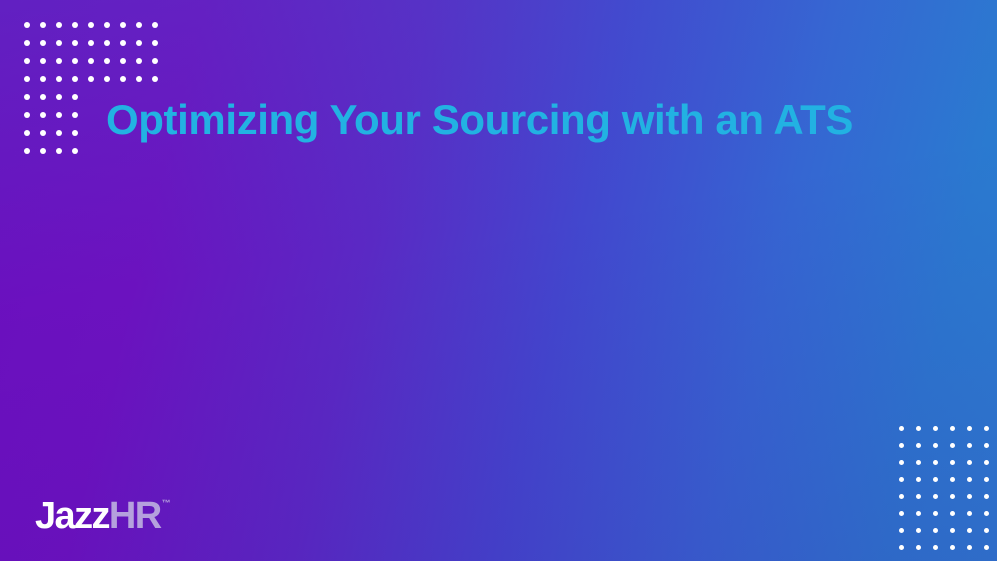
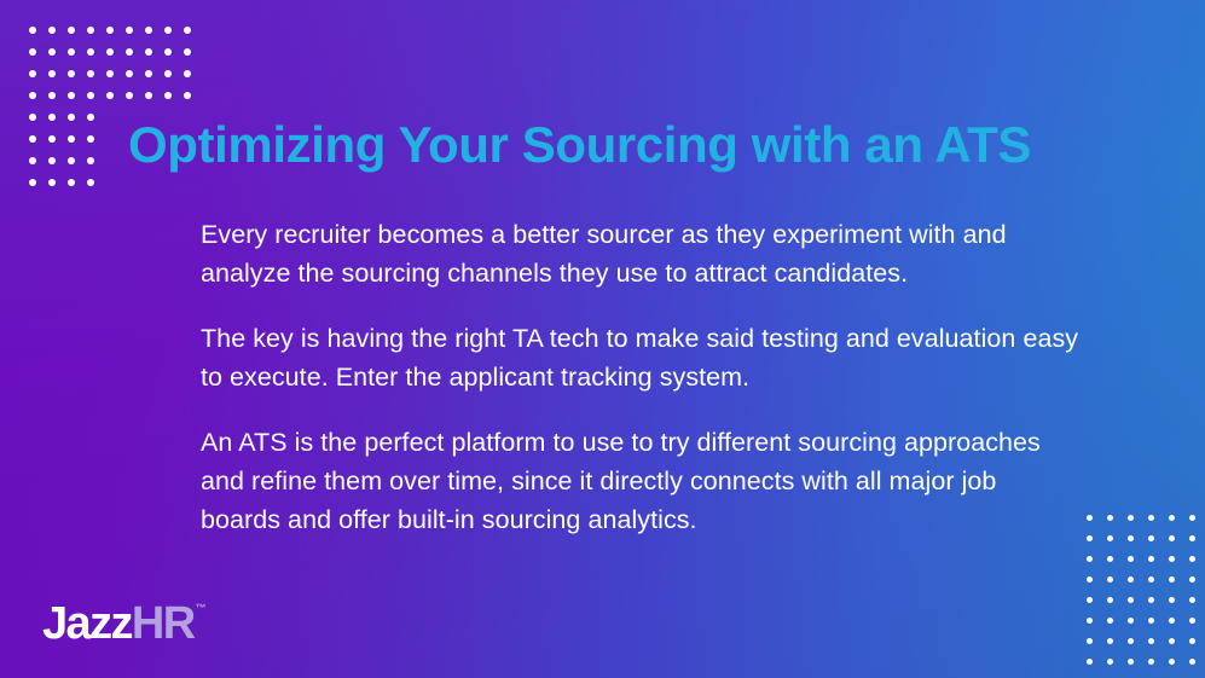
  Optimizing Your Sourcing with an ATS
+ Every recruiter becomes a better sourcer as they experiment with and analyze the sourcing channels they use to attract candidates.
+ The key is having the right TA tech to make said testing and evaluation easy to execute. Enter the applicant tracking system.
+ An ATS is the perfect platform to use to try different sourcing approaches and refine them over time, since it directly connects with all major job boards and offer built-in sourcing analytics.
  Jazz
  HR
  ™
